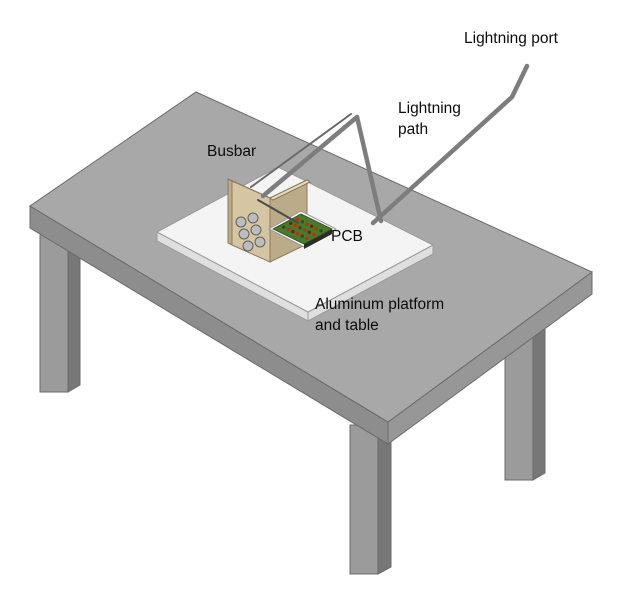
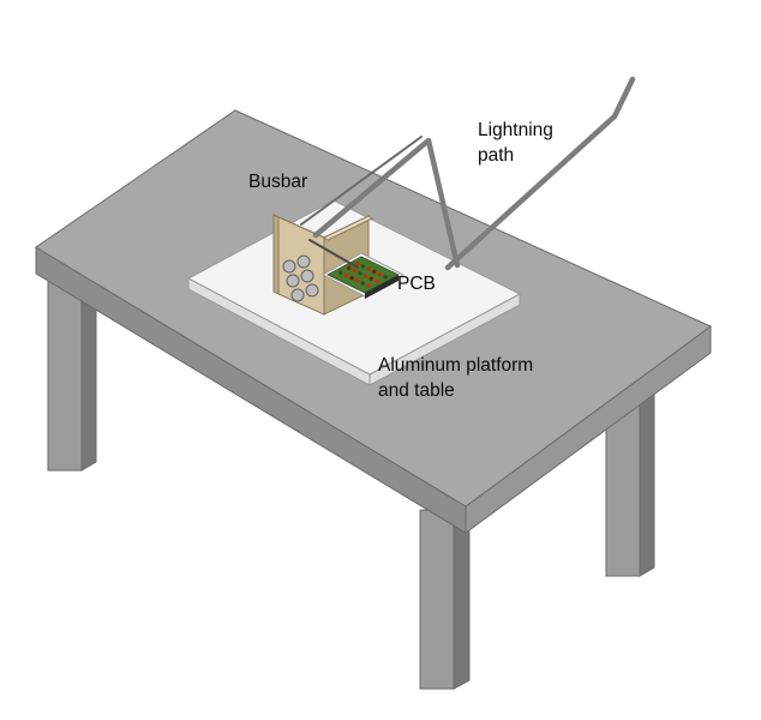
- Lightning port
  Lightning
  path
  Busbar
  PCB
  Aluminum platform
  and table
